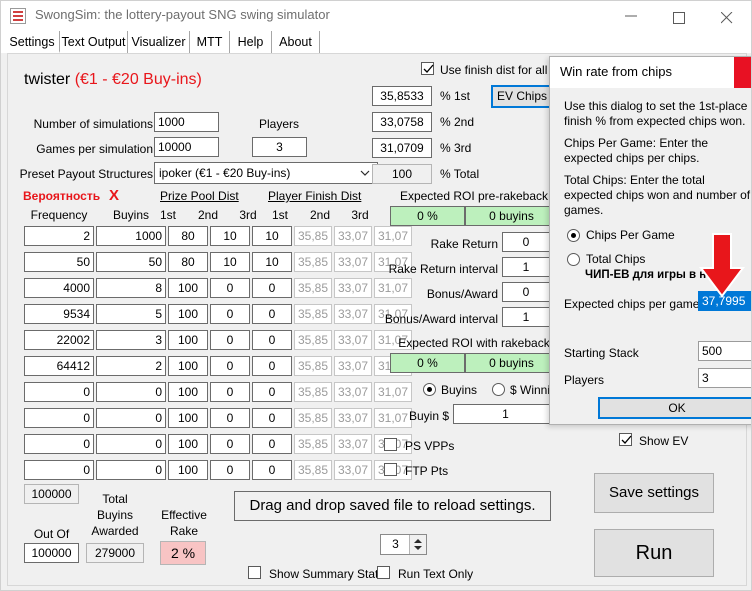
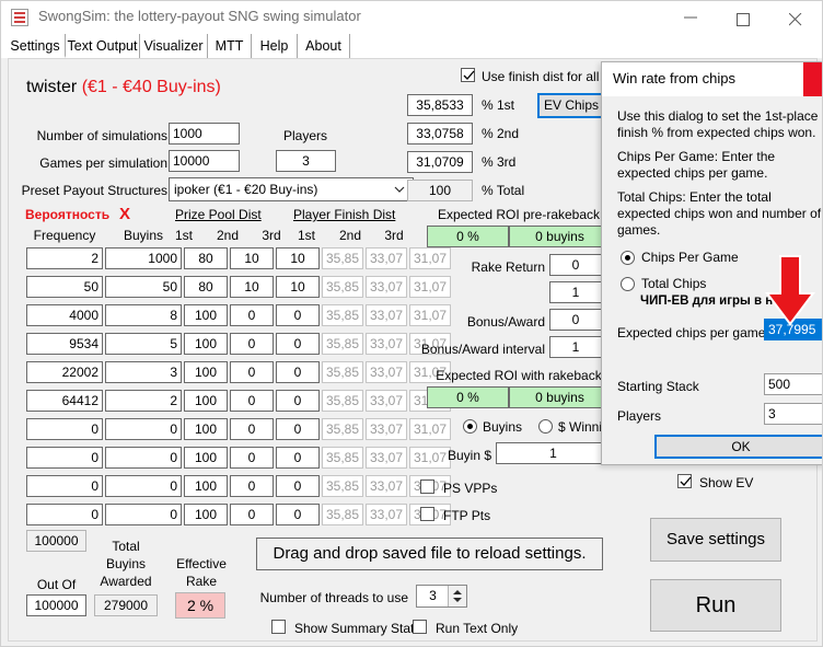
  SwongSim: the lottery-payout SNG swing simulator
  Settings
  Text Output
  Visualizer
  MTT
  Help
  About
- twister (€1 - €20 Buy-ins)
+ twister (€1 - €40 Buy-ins)
  Number of simulations
  1000
  Games per simulation
  10000
  Preset Payout Structures
  ipoker (€1 - €20 Buy-ins)
  Players
  3
  Вероятность
  X
  Prize Pool Dist
  Player Finish Dist
  Frequency
  Buyins
  1st
  2nd
  3rd
  1st
  2nd
  3rd
  2
  1000
  80
  10
  10
  35,85
  33,07
  31,07
  50
  50
  80
  10
  10
  35,85
  33,07
  31,07
  4000
  8
  100
  0
  0
  35,85
  33,07
  31,07
  9534
  5
  100
  0
  0
  35,85
  33,07
  31,07
  22002
  3
  100
  0
  0
  35,85
  33,07
  31,07
  64412
  2
  100
  0
  0
  35,85
  33,07
  0
  0
  100
  0
  0
  35,85
  33,07
  31,07
  0
  0
  100
  0
  0
  35,85
  33,07
  31,07
  0
  0
  100
  0
  0
  35,85
  33,07
  0
  0
  100
  0
  0
  35,85
  33,07
  100000
  Out Of
  100000
  Total
  Buyins
  Awarded
  279000
  Effective
  Rake
  2 %
  Use finish dist for all
  35,8533
  % 1st
  33,0758
  % 2nd
  31,0709
  % 3rd
  100
  % Total
  EV Chips
  Expected ROI pre-rakeback
  0 %
  0 buyins
  Rake Return
  0
- Rake Return interval
  1
  Bonus/Award
  0
  Bonus/Award interval
  1
  Expected ROI with rakeback
  0 %
  0 buyins
  Buyins
  Buyin $
  1
  PS VPPs
  FTP Pts
  Drag and drop saved file to reload settings.
+ Number of threads to use
  3
  Show Summary Sta
  Run Text Only
  Show EV
  Save settings
  Run
  Win rate from chips
  Use this dialog to set the 1st-place finish % from expected chips won.
- Chips Per Game: Enter the expected chips per chips.
+ Chips Per Game: Enter the expected chips per game.
  Total Chips: Enter the total expected chips won and number of games.
  Chips Per Game
  Total Chips
  ЧИП-ЕВ для игры в н
  Expected chips per game
  37,7995
  Starting Stack
  500
  Players
  3
  OK
